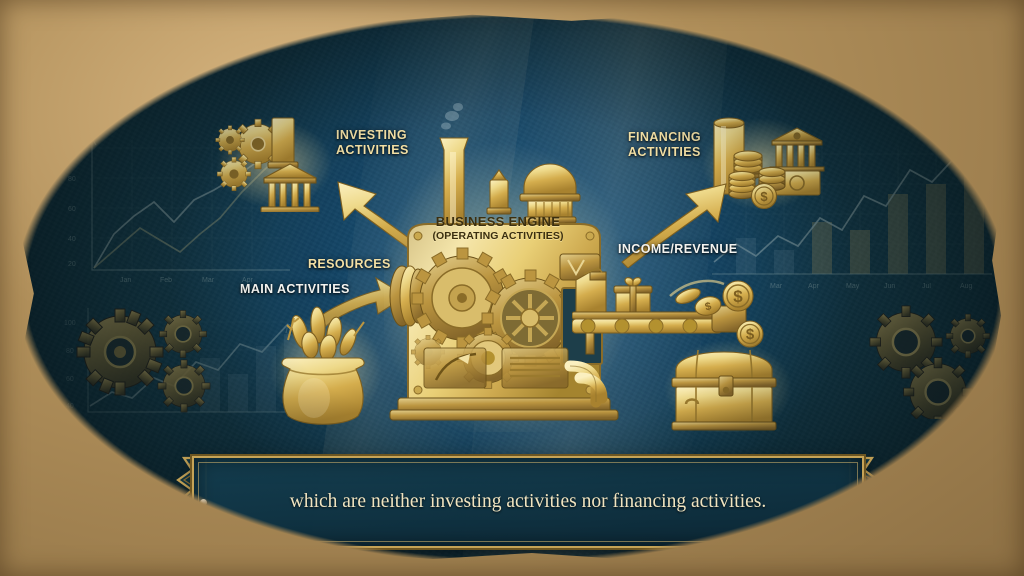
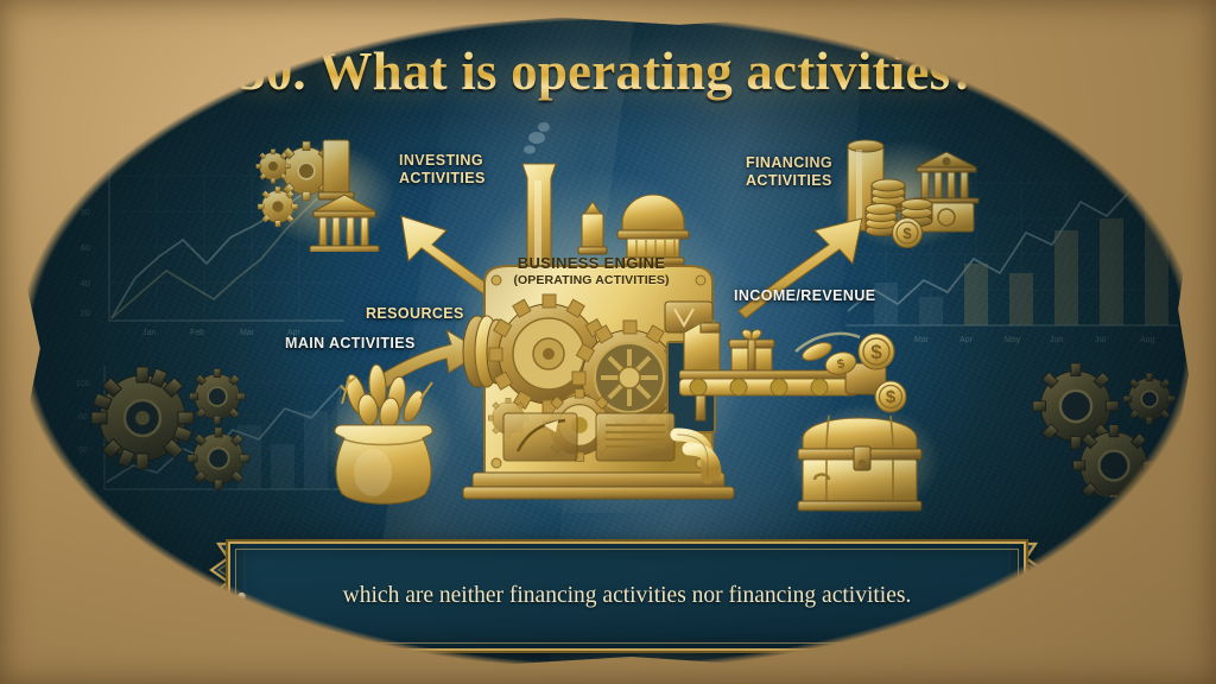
+ 30. What is operating activities?
- which are neither investing activities nor financing activities.
+ which are neither financing activities nor financing activities.
